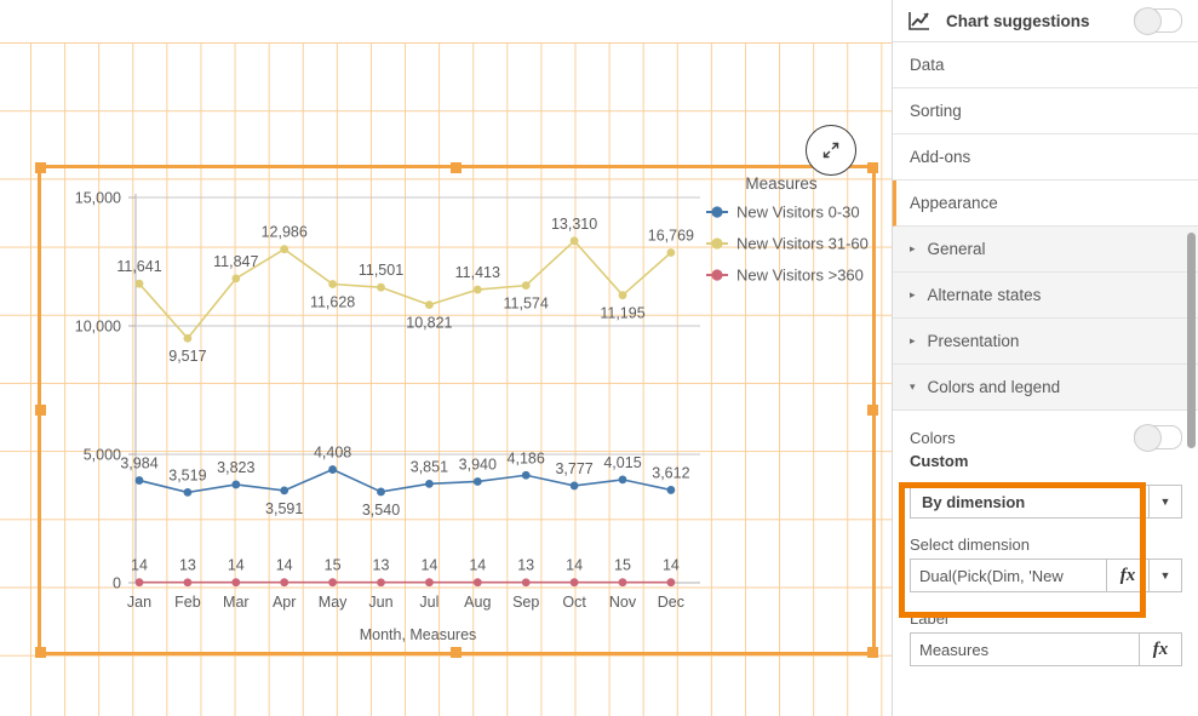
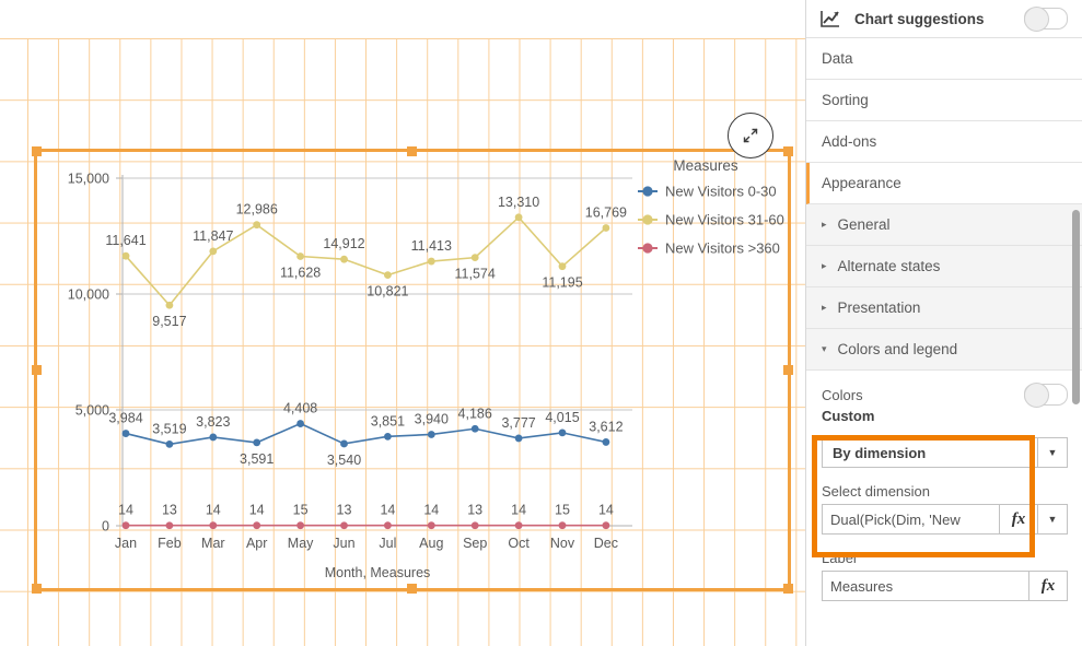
  0
  5,000
  10,000
  15,000
  Jan
  Feb
  Mar
  Apr
  May
  Jun
  Jul
  Aug
  Sep
  Oct
  Nov
  Dec
  3,984
  3,519
  3,823
  3,591
  4,408
  3,540
  3,851
  3,940
  4,186
  3,777
  4,015
  3,612
  11,641
  9,517
  11,847
  12,986
  11,628
- 11,501
+ 14,912
  10,821
  11,413
  11,574
  13,310
  11,195
  16,769
  14
  13
  14
  14
  15
  13
  14
  14
  13
  14
  15
  14
  Month, Measures
  Measures
  New Visitors 0-30
  New Visitors 31-60
  New Visitors >360
  Chart suggestions
  Data
  Sorting
  Add-ons
  Appearance
  ▸
  General
  ▸
  Alternate states
  ▸
  Presentation
  ▾
  Colors and legend
  Colors
  Custom
  By dimension
  ▼
  Select dimension
  Dual(Pick(Dim, 'New
  fx
  ▼
  Label
  Measures
  fx
